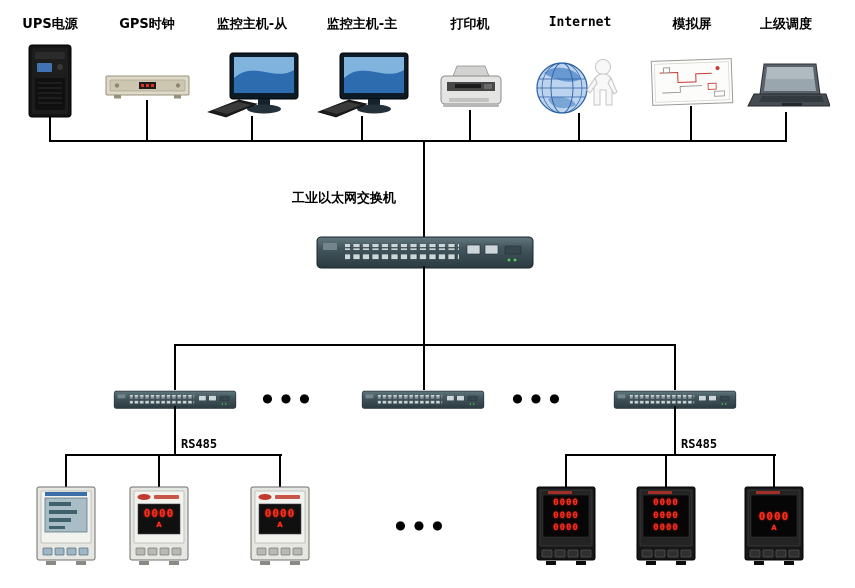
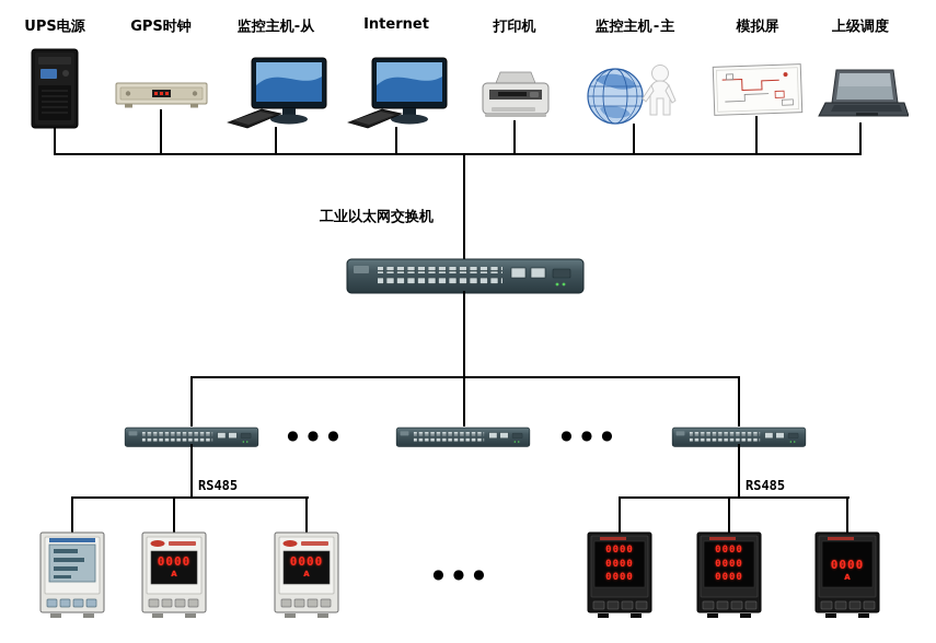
  UPS电源
  GPS时钟
  监控主机-从
- 监控主机-主
+ Internet
  打印机
- Internet
+ 监控主机-主
  模拟屏
  上级调度
  工业以太网交换机
  ●●●
  ●●●
  RS485
  0000
  A
  0000
  A
  RS485
  0000
  0000
  0000
  0000
  0000
  0000
  0000
  A
  ●●●
